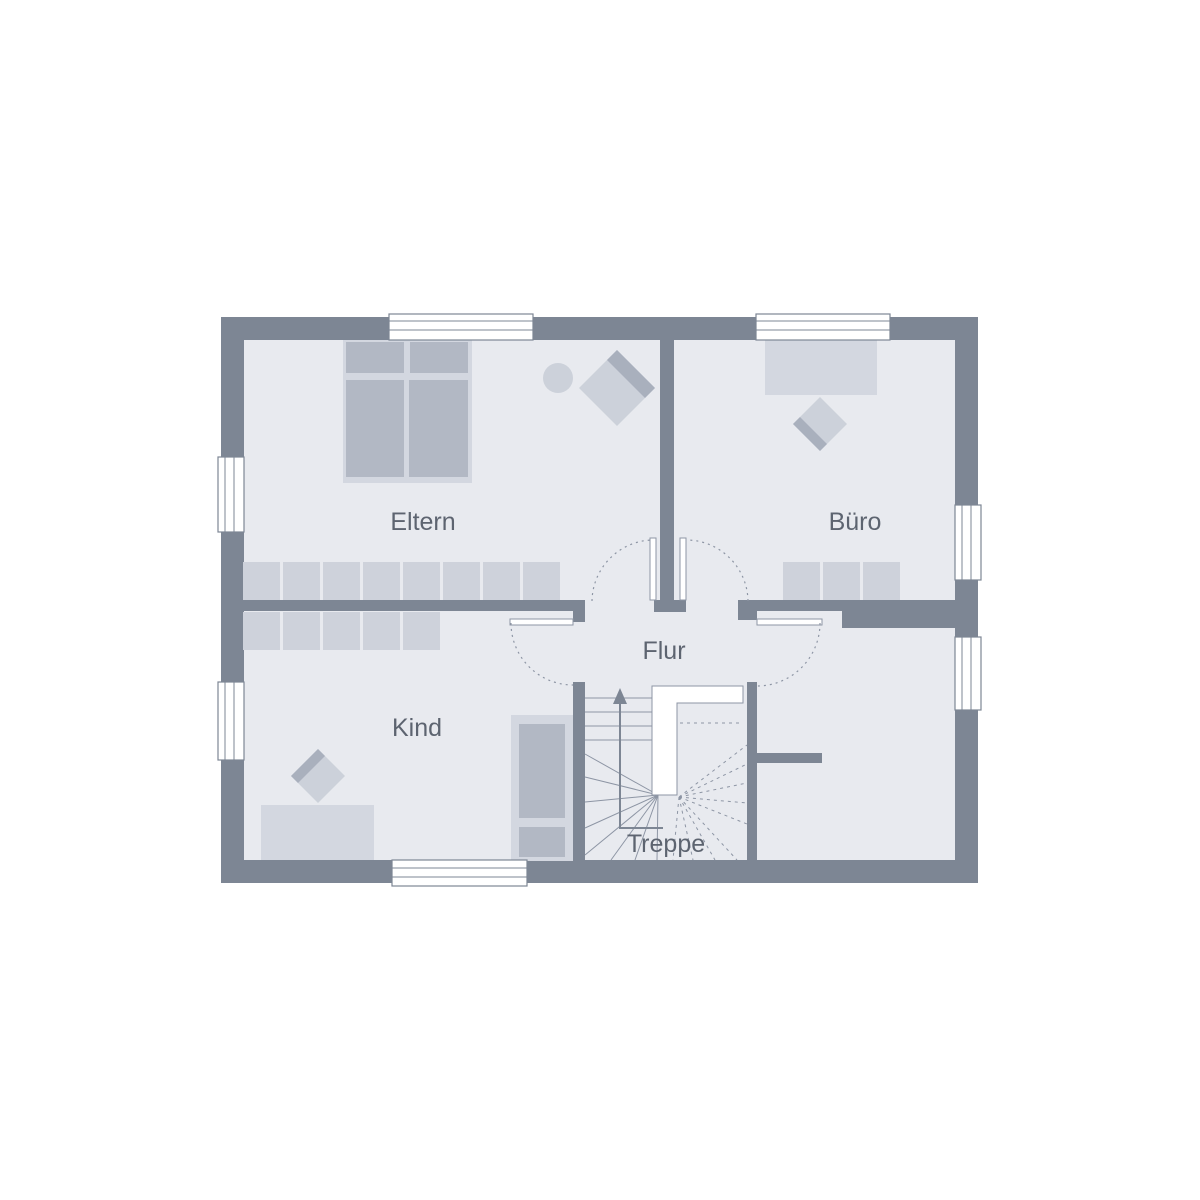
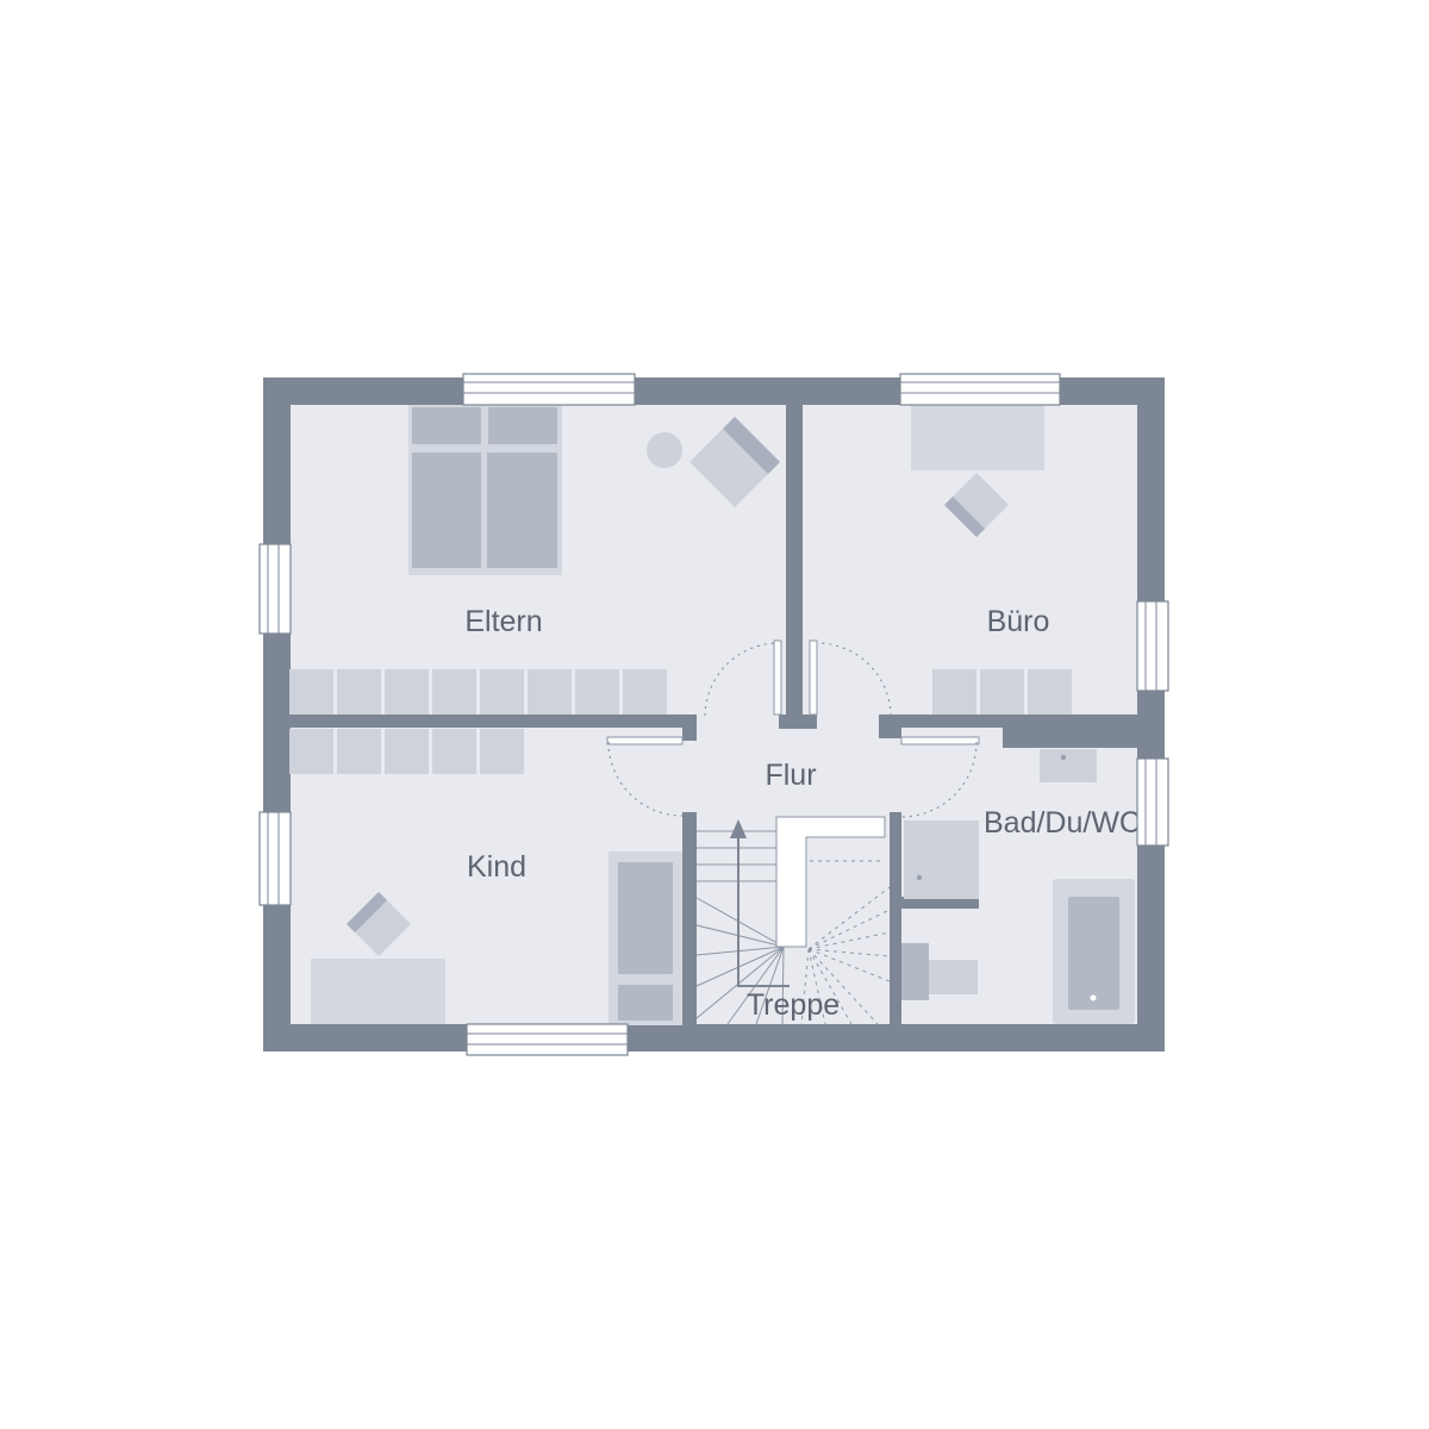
  Eltern
  Büro
  Kind
+ Bad/Du/WC
  Treppe
  Flur
